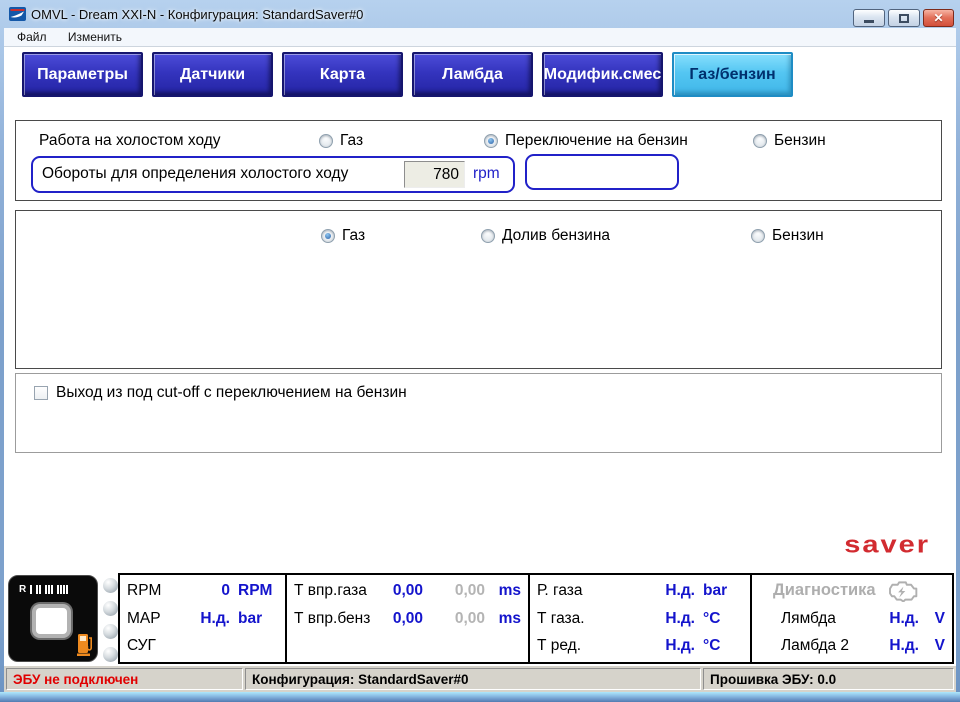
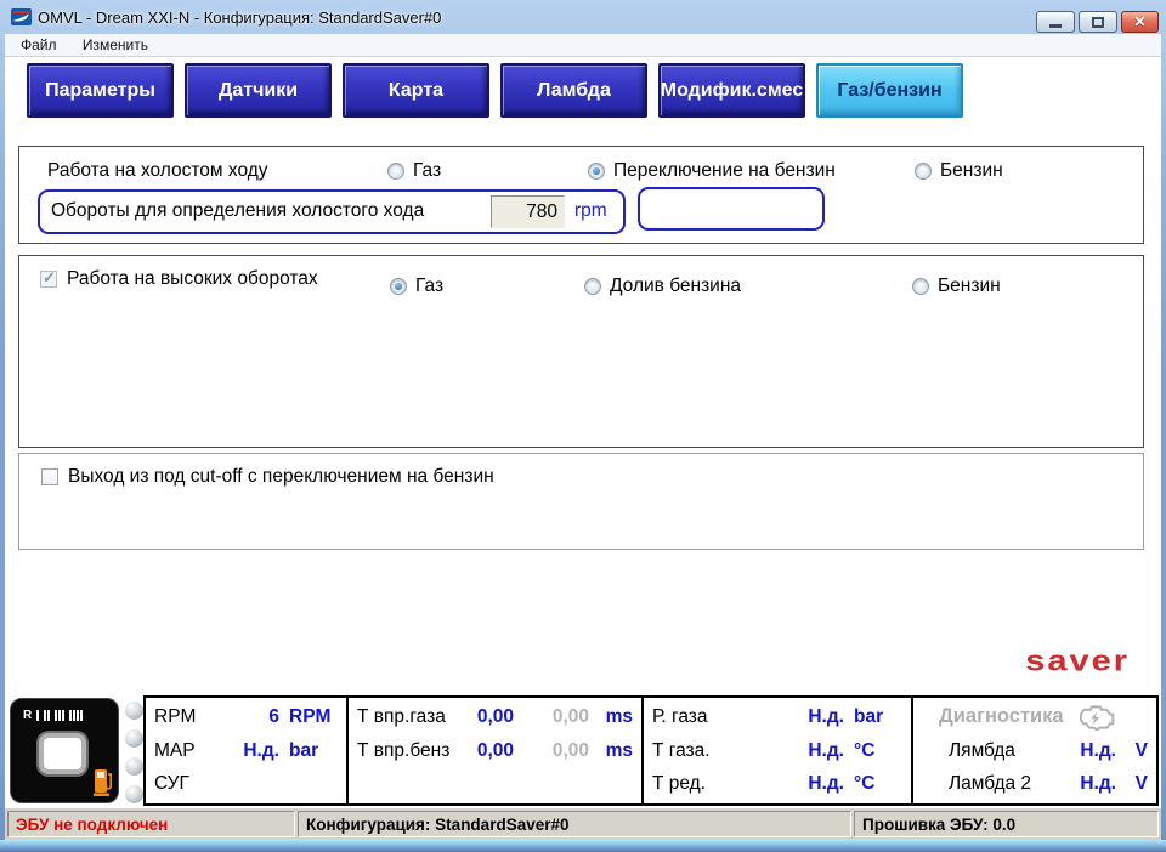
  OMVL - Dream XXI-N - Конфигурация: StandardSaver#0
  Файл Изменить
  Параметры
  Датчики
  Карта
  Ламбда
  Модифик.смес
  Газ/бензин
  Работа на холостом ходу
  Газ
  Переключение на бензин
  Бензин
- Обороты для определения холостого ходу
+ Обороты для определения холостого хода
  780
  rpm
+ Работа на высоких оборотах
  Газ
  Долив бензина
  Бензин
  Выход из под cut-off с переключением на бензин
  saver
  R
  RPM
- 0
+ 6
  RPM
  MAP
  Н.д.
  bar
  СУГ
  Т впр.газа
  0,00
  0,00
  ms
  Т впр.бенз
  0,00
  0,00
  ms
  Р. газа
  Н.д.
  bar
  Т газа.
  Н.д.
  °C
  Т ред.
  Н.д.
  °C
  Диагностика
  Лямбда
  Н.д.
  V
  Ламбда 2
  Н.д.
  V
  ЭБУ не подключен
  Конфигурация: StandardSaver#0
  Прошивка ЭБУ: 0.0
